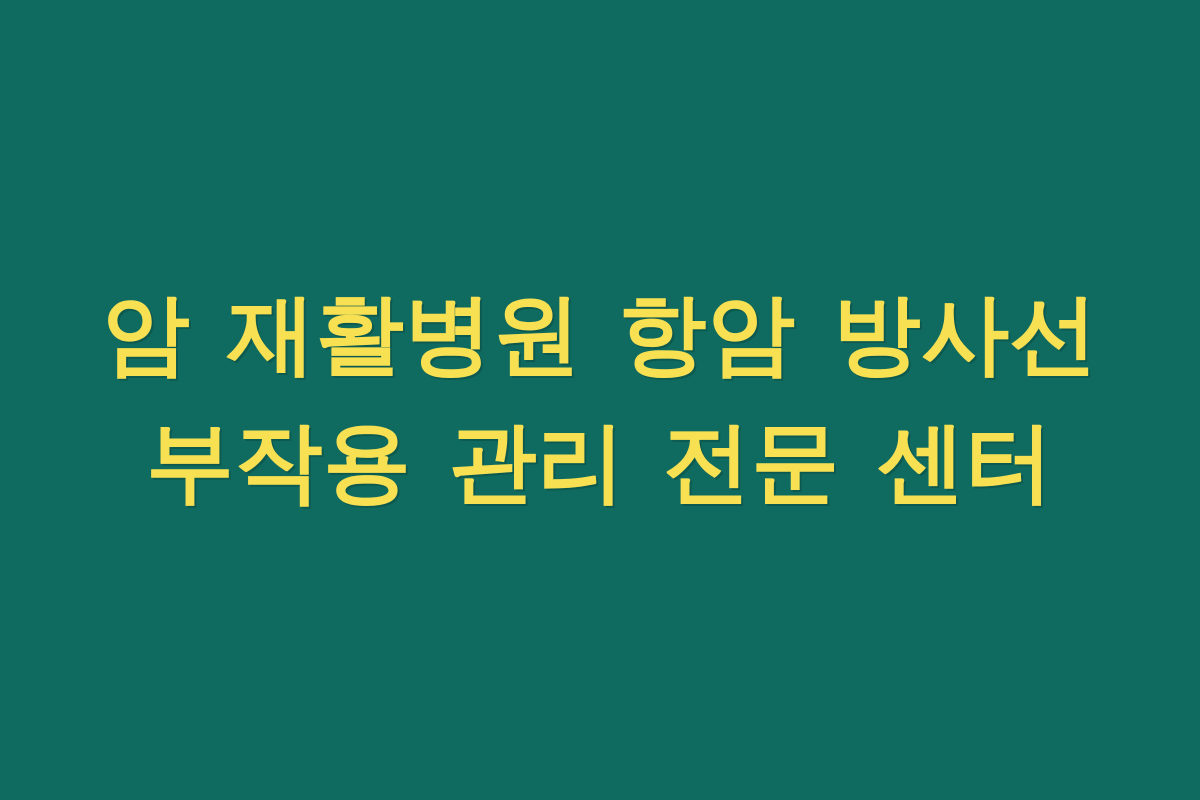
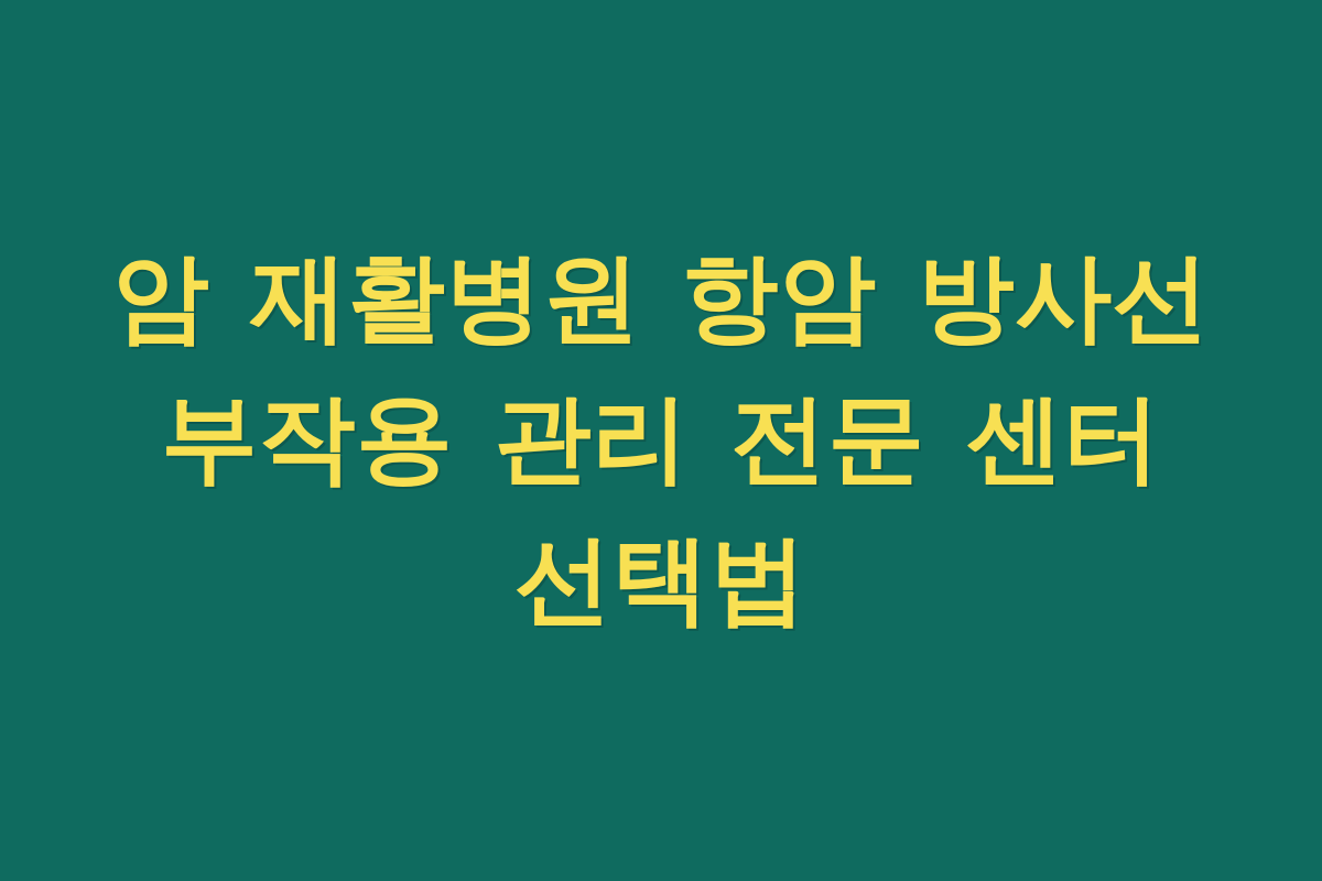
  암 재활병원 항암 방사선
  부작용 관리 전문 센터
+ 선택법
